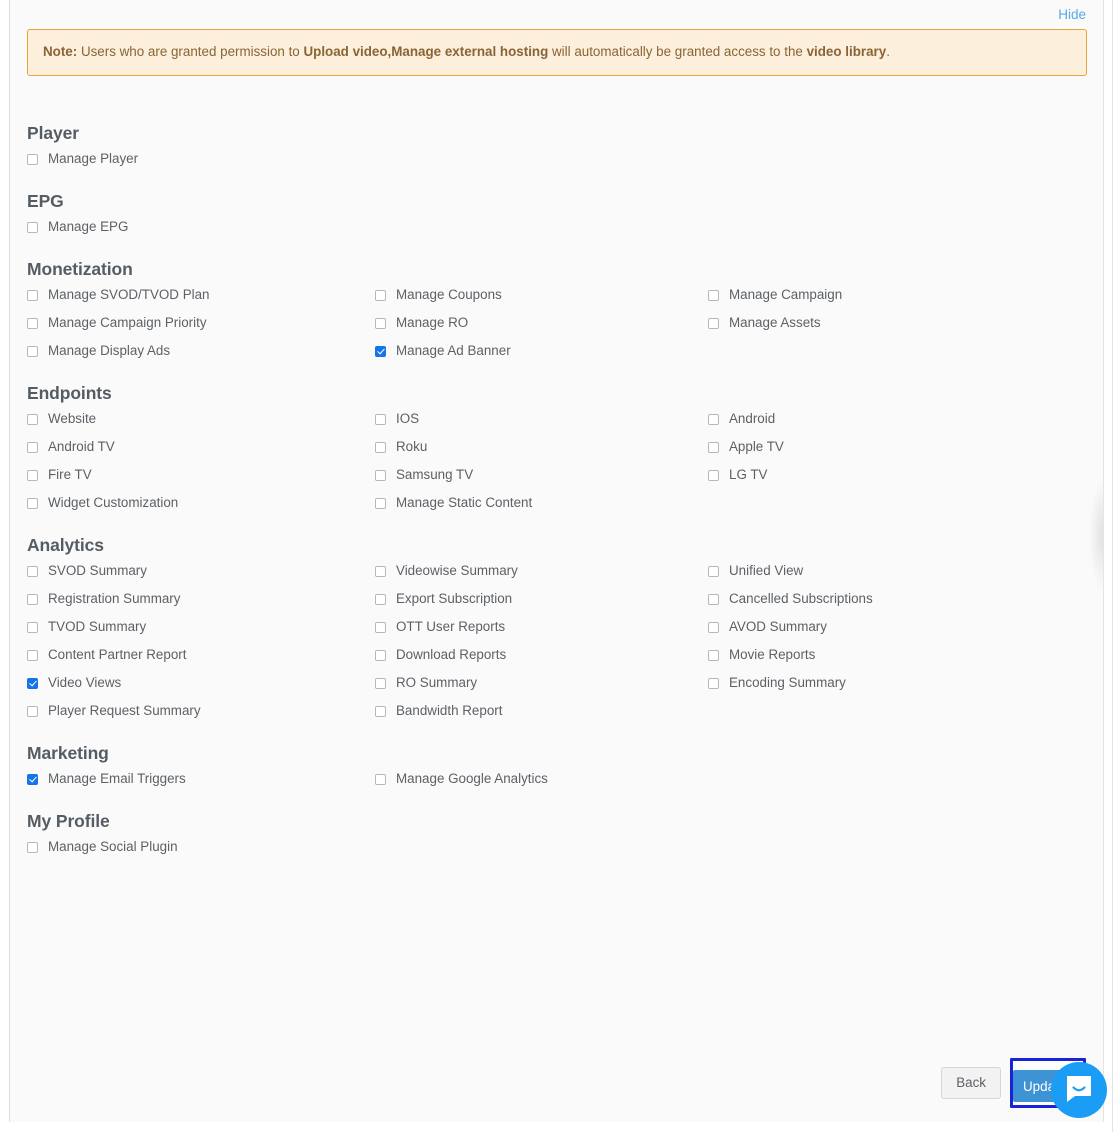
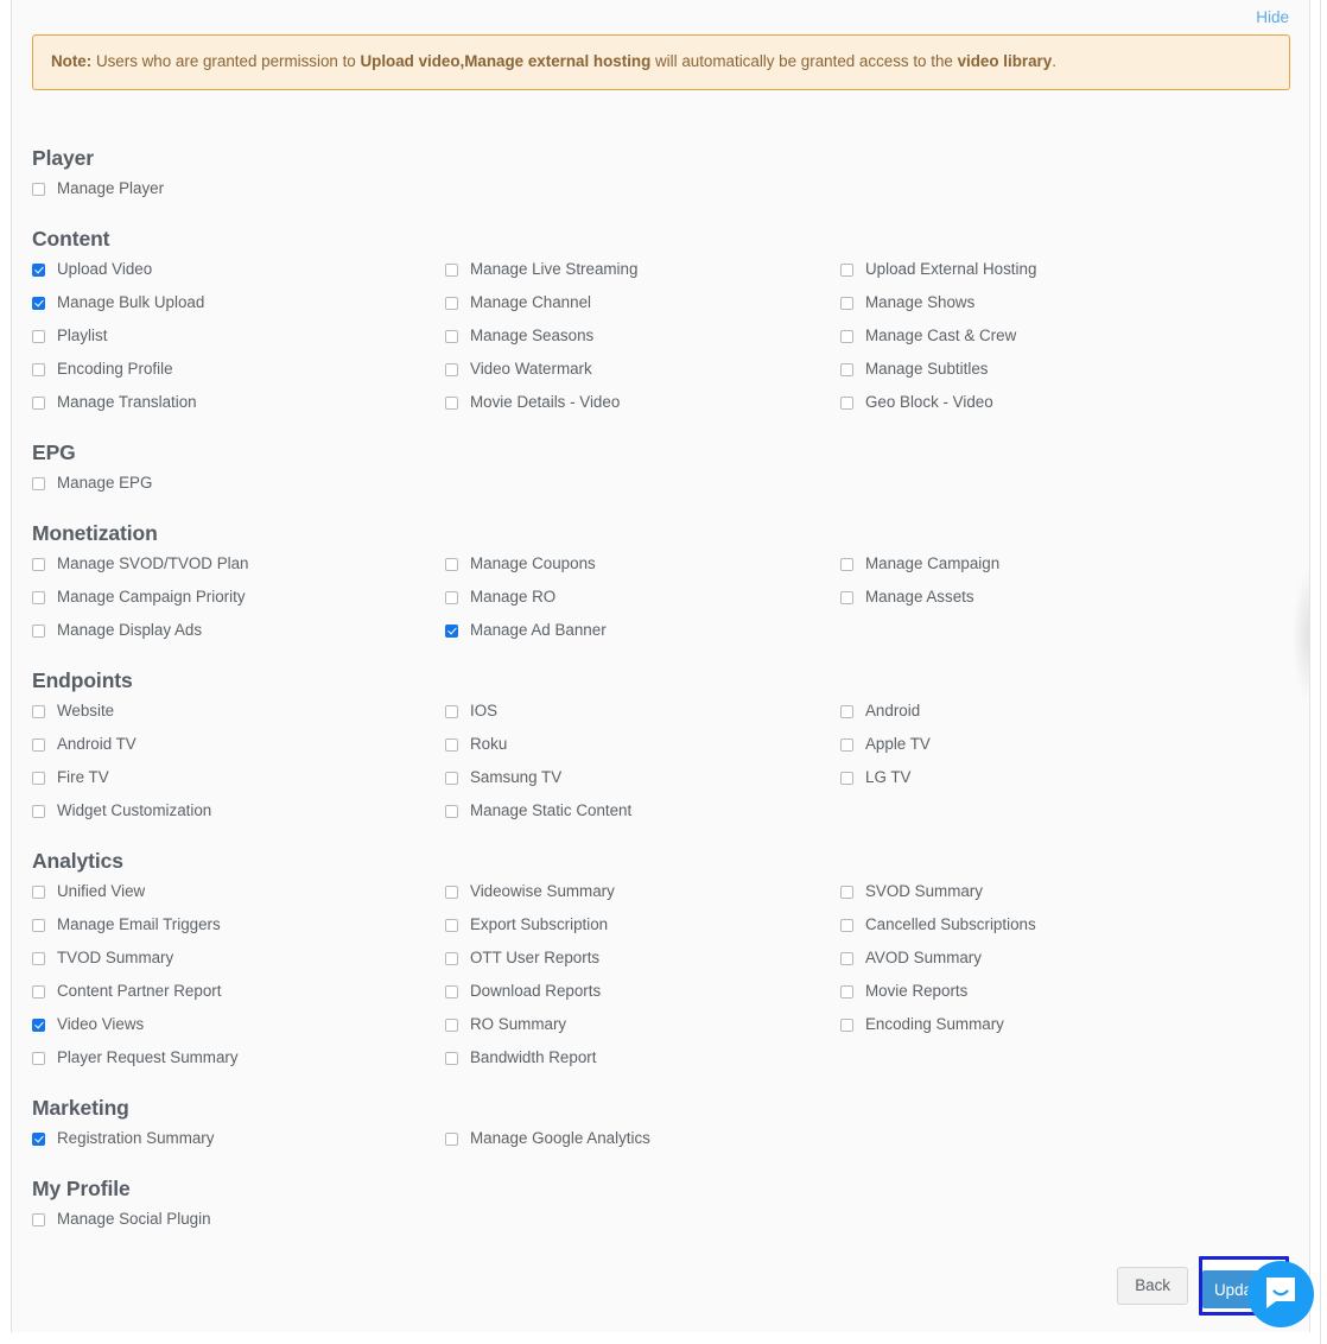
  Hide
  Note: Users who are granted permission to Upload video,Manage external hosting will automatically be granted access to the video library.
  Player
  Manage Player
+ Content
+ Upload Video
+ Manage Live Streaming
+ Upload External Hosting
+ Manage Bulk Upload
+ Manage Channel
+ Manage Shows
+ Playlist
+ Manage Seasons
+ Manage Cast & Crew
+ Encoding Profile
+ Video Watermark
+ Manage Subtitles
+ Manage Translation
+ Movie Details - Video
+ Geo Block - Video
  EPG
  Manage EPG
  Monetization
  Manage SVOD/TVOD Plan
  Manage Coupons
  Manage Campaign
  Manage Campaign Priority
  Manage RO
  Manage Assets
  Manage Display Ads
  Manage Ad Banner
  Endpoints
  Website
  IOS
  Android
  Android TV
  Roku
  Apple TV
  Fire TV
  Samsung TV
  LG TV
  Widget Customization
  Manage Static Content
  Analytics
- SVOD Summary
+ Unified View
  Videowise Summary
- Unified View
+ SVOD Summary
- Registration Summary
+ Manage Email Triggers
  Export Subscription
  Cancelled Subscriptions
  TVOD Summary
  OTT User Reports
  AVOD Summary
  Content Partner Report
  Download Reports
  Movie Reports
  Video Views
  RO Summary
  Encoding Summary
  Player Request Summary
  Bandwidth Report
  Marketing
- Manage Email Triggers
+ Registration Summary
  Manage Google Analytics
  My Profile
  Manage Social Plugin
  Back
